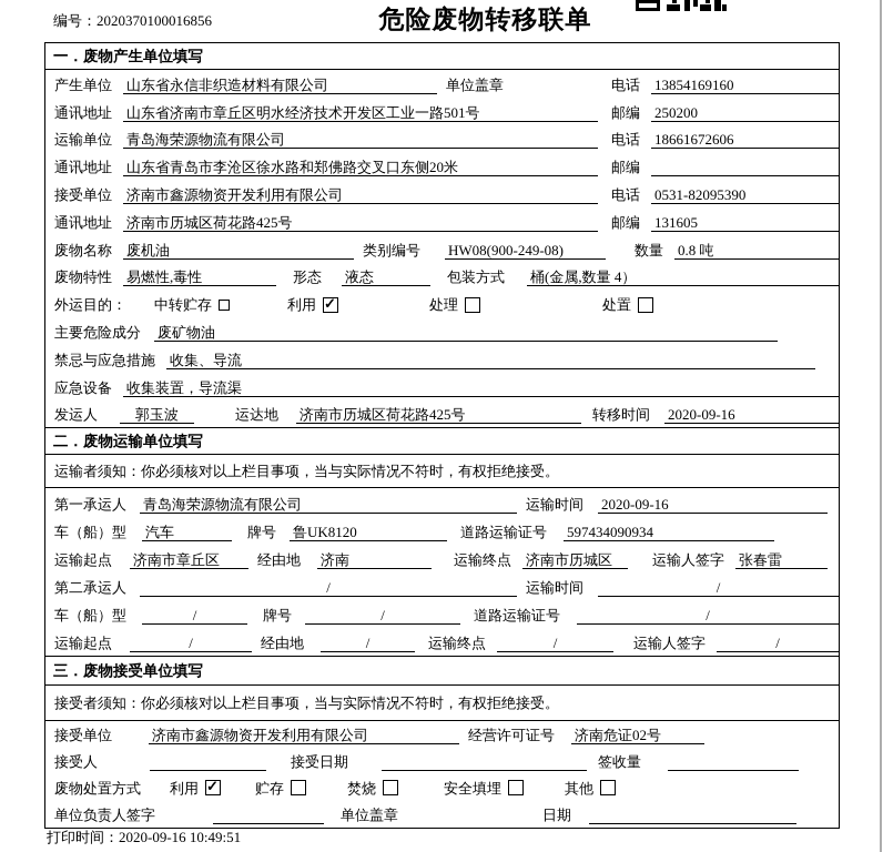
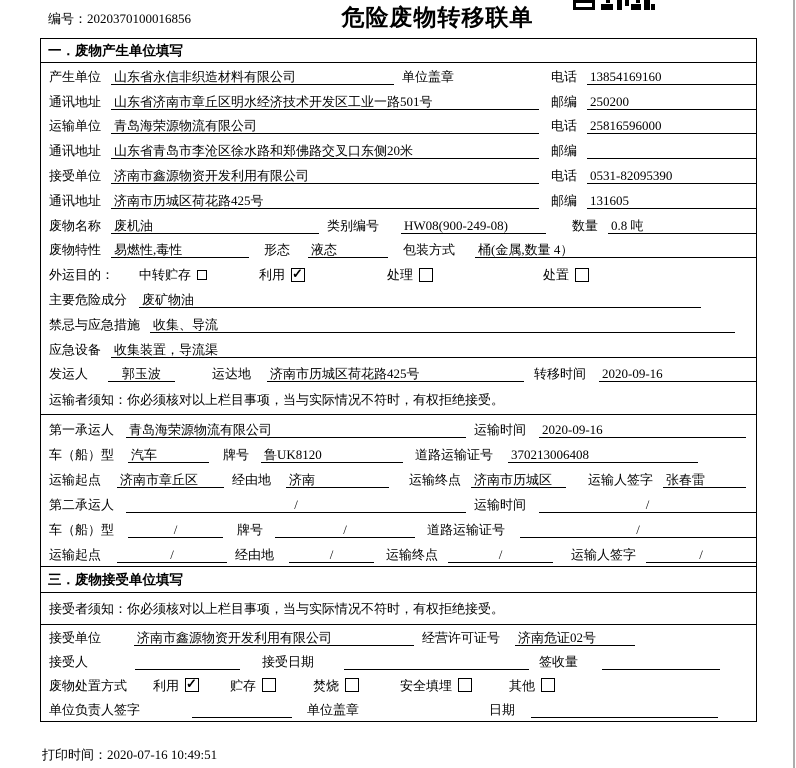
  编号：2020370100016856
  危险废物转移联单
  一．废物产生单位填写
  产生单位
  山东省永信非织造材料有限公司
  单位盖章
  电话
  13854169160
  通讯地址
  山东省济南市章丘区明水经济技术开发区工业一路501号
  邮编
  250200
  运输单位
  青岛海荣源物流有限公司
  电话
- 18661672606
+ 25816596000
  通讯地址
  山东省青岛市李沧区徐水路和郑佛路交叉口东侧20米
  邮编
  接受单位
  济南市鑫源物资开发利用有限公司
  电话
  0531-82095390
  通讯地址
  济南市历城区荷花路425号
  邮编
  131605
  废物名称
  废机油
  类别编号
  HW08(900-249-08)
  数量
  0.8 吨
  废物特性
  易燃性,毒性
  形态
  液态
  包装方式
  桶(金属,数量 4）
  外运目的：
  中转贮存
  利用
  处理
  处置
  主要危险成分
  废矿物油
  禁忌与应急措施
  收集、导流
  应急设备
  收集装置，导流渠
  发运人
  郭玉波
  运达地
  济南市历城区荷花路425号
  转移时间
  2020-09-16
- 二．废物运输单位填写
  运输者须知：你必须核对以上栏目事项，当与实际情况不符时，有权拒绝接受。
  第一承运人
  青岛海荣源物流有限公司
  运输时间
  2020-09-16
  车（船）型
  汽车
  牌号
  鲁UK8120
  道路运输证号
- 597434090934
+ 370213006408
  运输起点
  济南市章丘区
  经由地
  济南
  运输终点
  济南市历城区
  运输人签字
  张春雷
  第二承运人
  /
  运输时间
  /
  车（船）型
  /
  牌号
  /
  道路运输证号
  /
  运输起点
  /
  经由地
  /
  运输终点
  /
  运输人签字
  /
  三．废物接受单位填写
  接受者须知：你必须核对以上栏目事项，当与实际情况不符时，有权拒绝接受。
  接受单位
  济南市鑫源物资开发利用有限公司
  经营许可证号
  济南危证02号
  接受人
  接受日期
  签收量
  废物处置方式
  利用
  贮存
  焚烧
  安全填埋
  其他
  单位负责人签字
  单位盖章
  日期
- 打印时间：2020-09-16 10:49:51
+ 打印时间：2020-07-16 10:49:51
